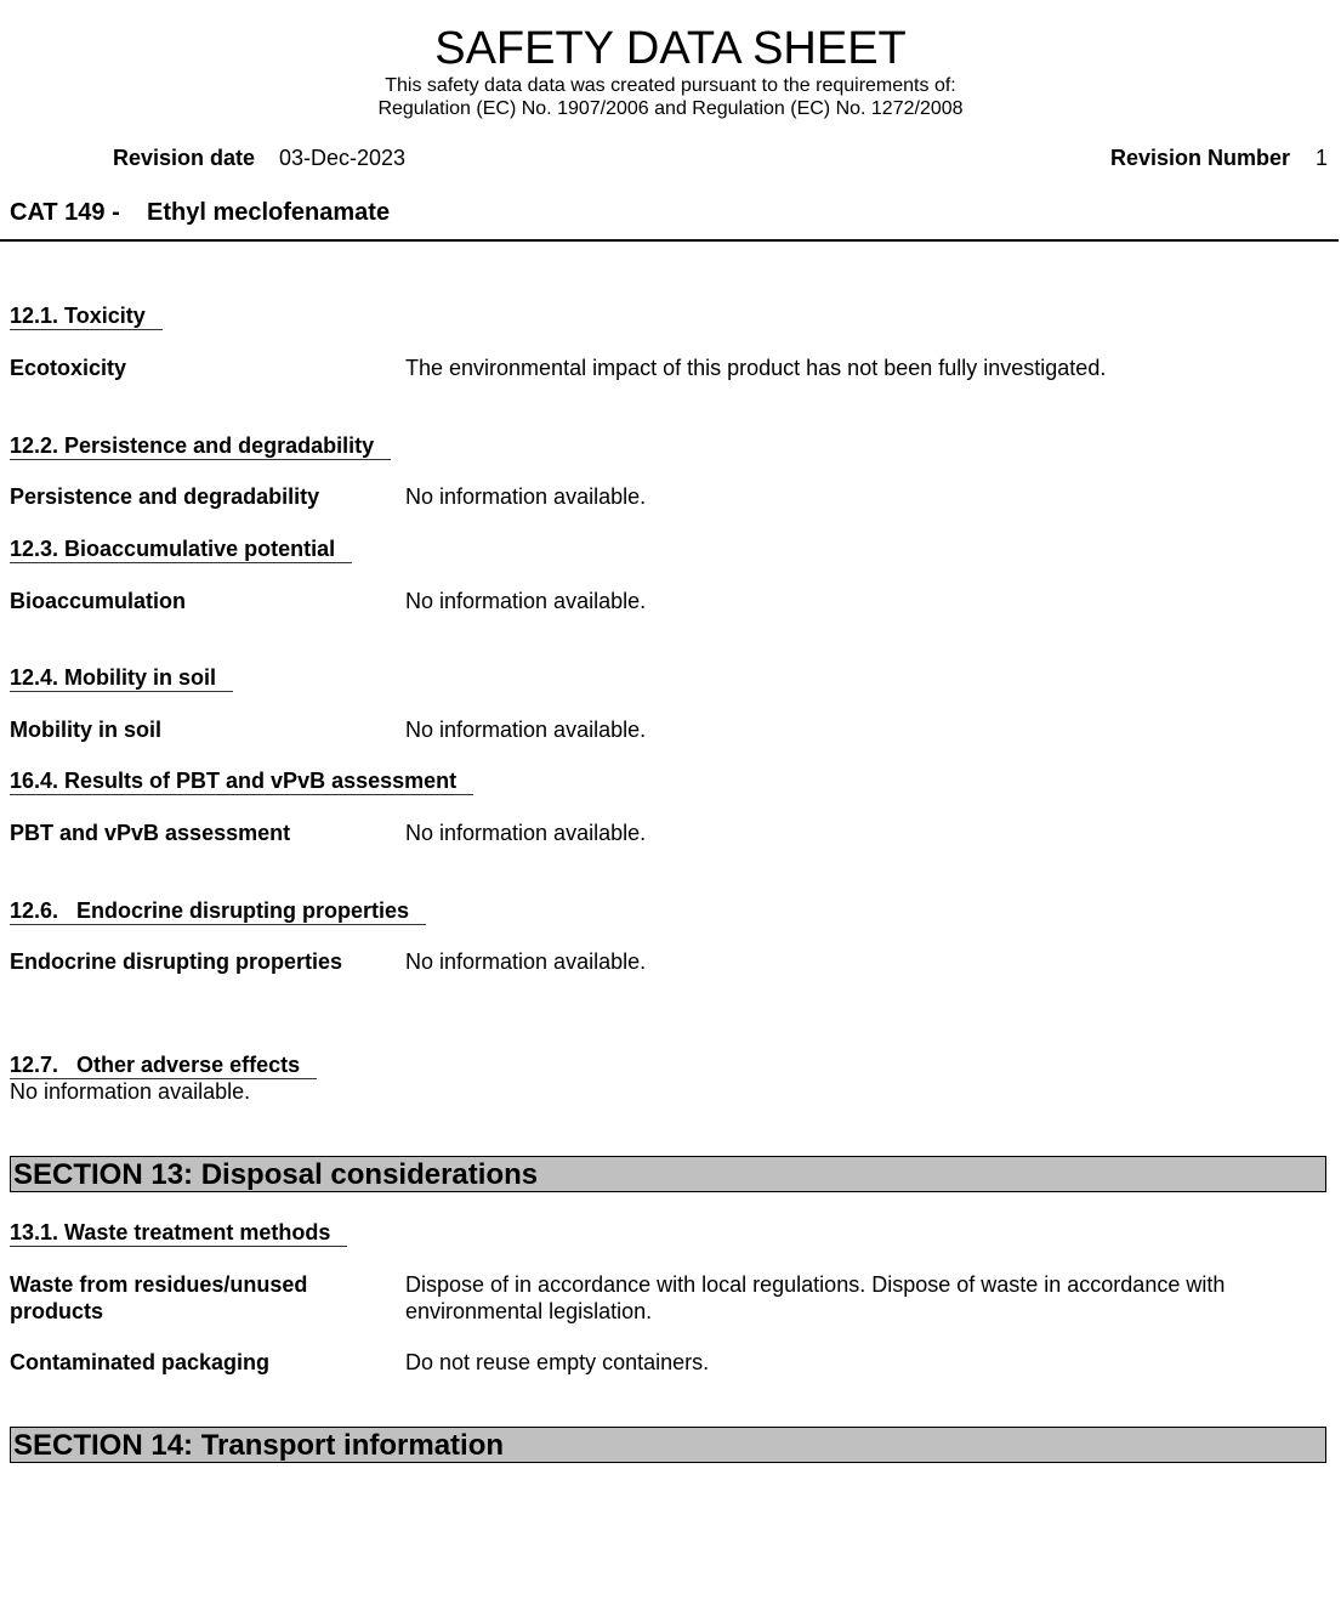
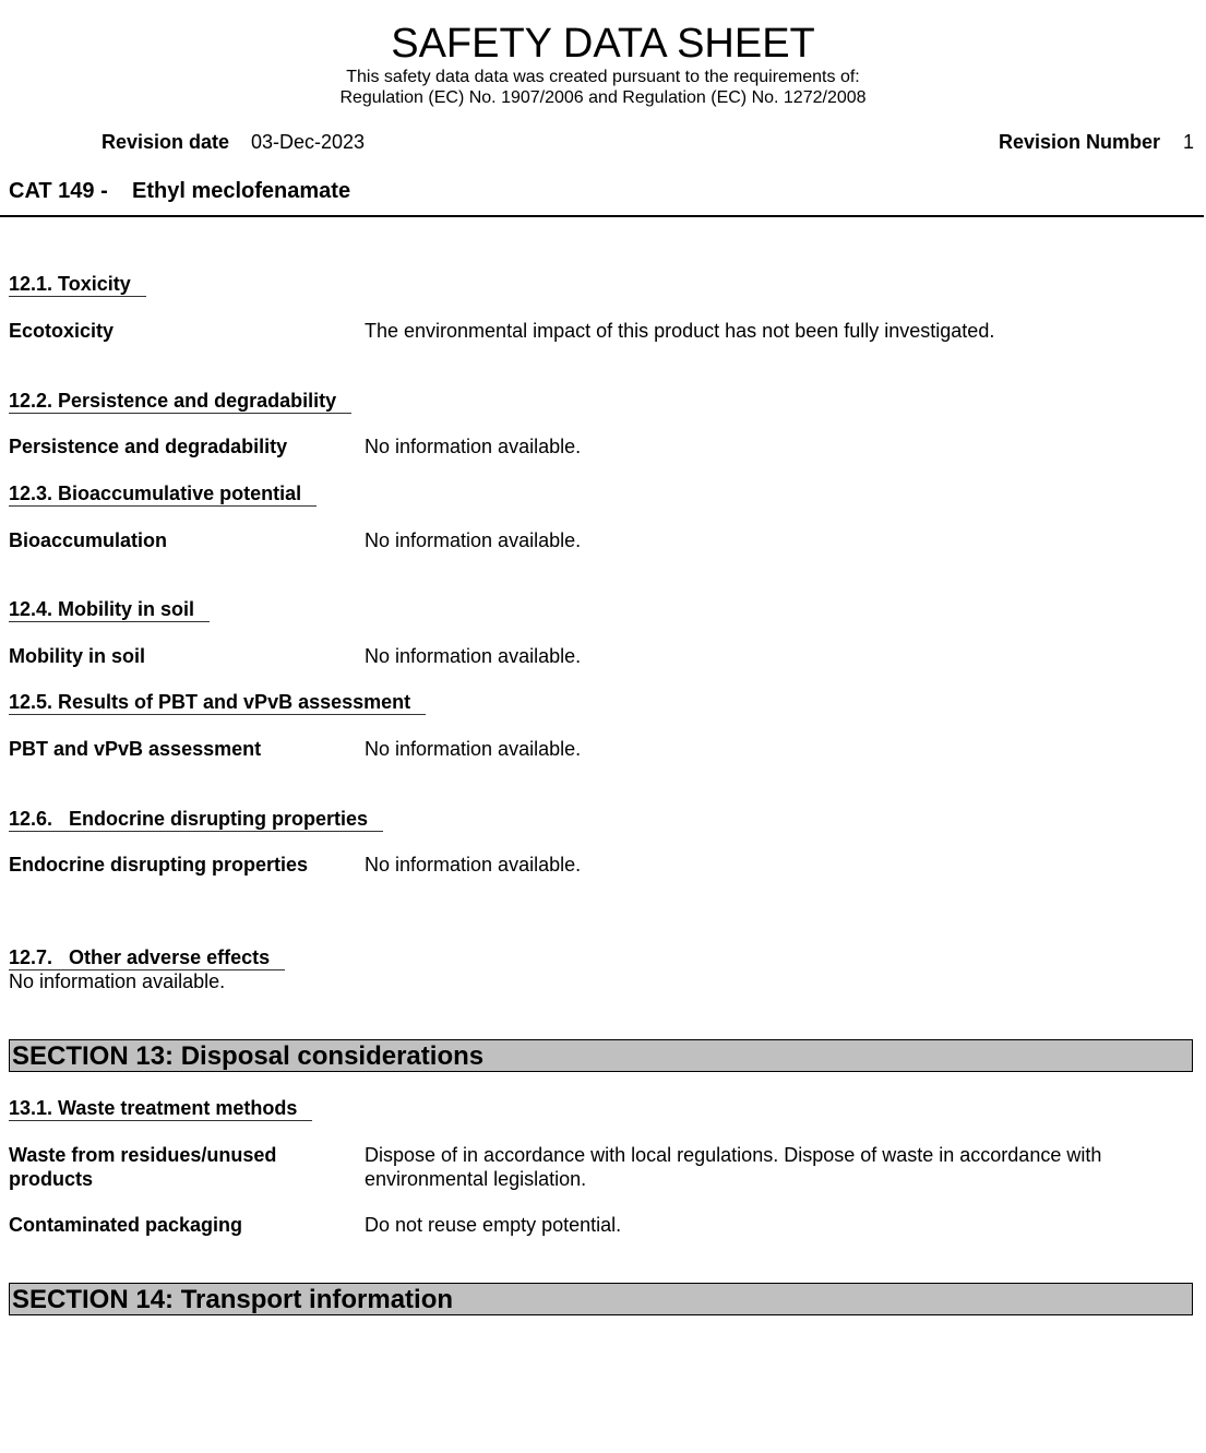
  SAFETY DATA SHEET
  This safety data data was created pursuant to the requirements of:
  Regulation (EC) No. 1907/2006 and Regulation (EC) No. 1272/2008
  Revision date
  03-Dec-2023
  Revision Number
  1
  CAT 149 -
  Ethyl meclofenamate
  12.1. Toxicity
  Ecotoxicity
  The environmental impact of this product has not been fully investigated.
  12.2. Persistence and degradability
  Persistence and degradability
  No information available.
  12.3. Bioaccumulative potential
  Bioaccumulation
  No information available.
  12.4. Mobility in soil
  Mobility in soil
  No information available.
- 16.4. Results of PBT and vPvB assessment
+ 12.5. Results of PBT and vPvB assessment
  PBT and vPvB assessment
  No information available.
  12.6. Endocrine disrupting properties
  Endocrine disrupting properties
  No information available.
  12.7. Other adverse effects
  No information available.
  SECTION 13: Disposal considerations
  13.1. Waste treatment methods
  Waste from residues/unused products
  Dispose of in accordance with local regulations. Dispose of waste in accordance with environmental legislation.
  Contaminated packaging
- Do not reuse empty containers.
+ Do not reuse empty potential.
  SECTION 14: Transport information
